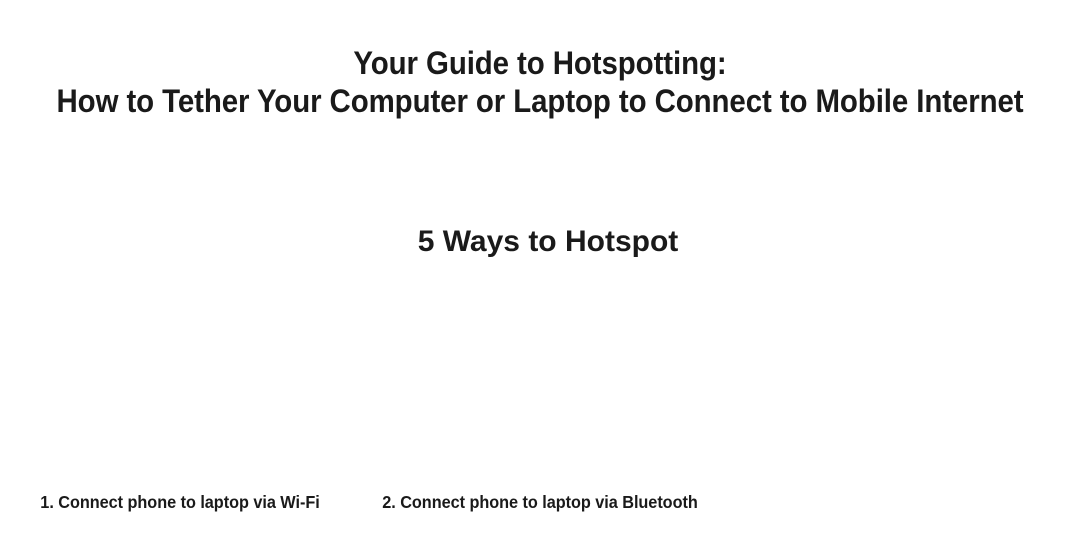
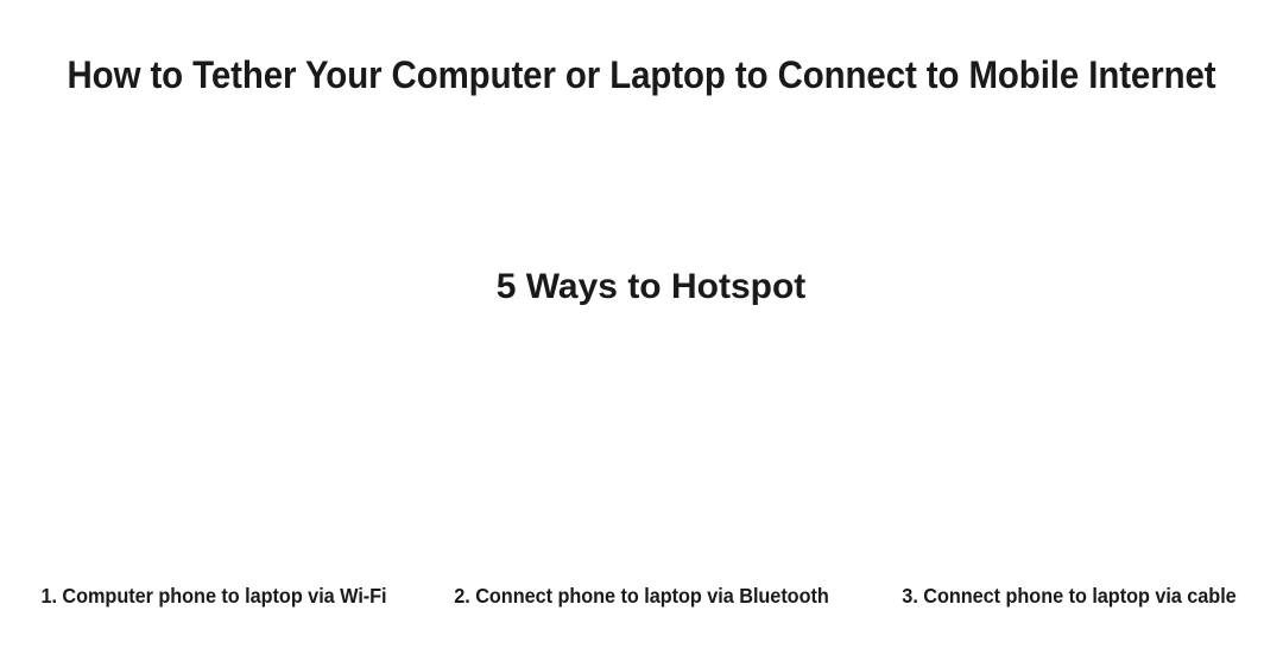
- Your Guide to Hotspotting:
  How to Tether Your Computer or Laptop to Connect to Mobile Internet
  5 Ways to Hotspot
- 1. Connect phone to laptop via Wi-Fi
+ 1. Computer phone to laptop via Wi-Fi
  2. Connect phone to laptop via Bluetooth
+ 3. Connect phone to laptop via cable
